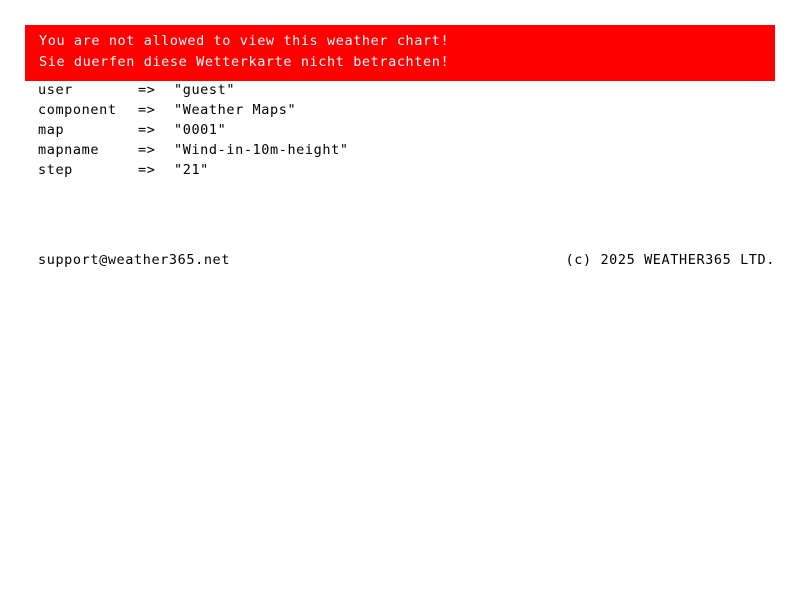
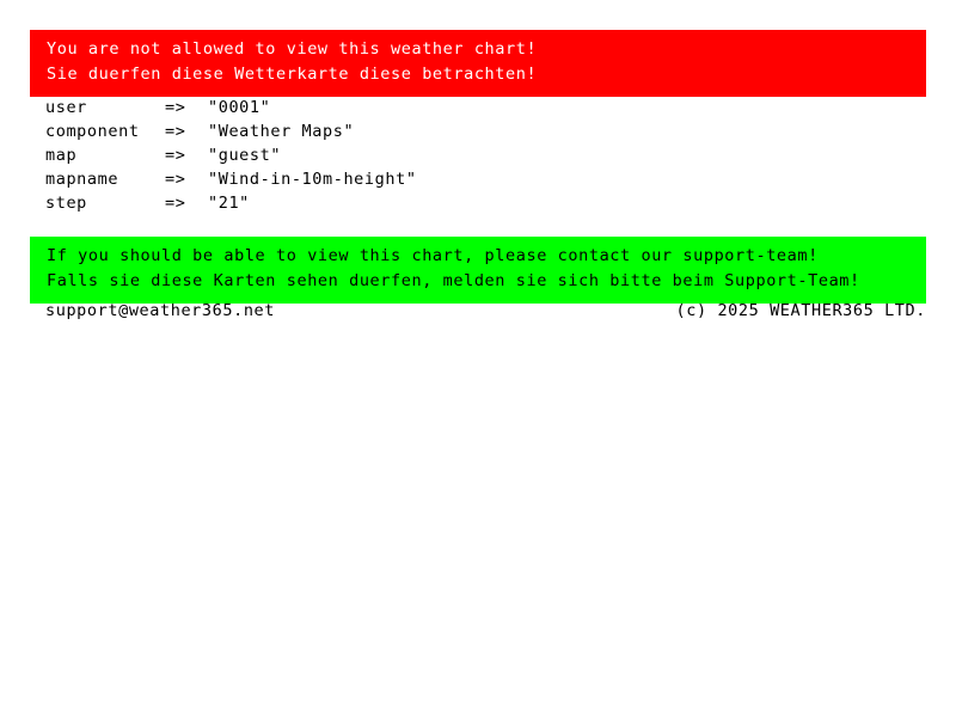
  You are not allowed to view this weather chart!
- Sie duerfen diese Wetterkarte nicht betrachten!
+ Sie duerfen diese Wetterkarte diese betrachten!
- user	=>	"guest"
+ user	=>	"0001"
  component	=>	"Weather Maps"
- map	=>	"0001"
+ map	=>	"guest"
  mapname	=>	"Wind-in-10m-height"
  step	=>	"21"
+ If you should be able to view this chart, please contact our support-team!
+ Falls sie diese Karten sehen duerfen, melden sie sich bitte beim Support-Team!
  support@weather365.net
  (c) 2025 WEATHER365 LTD.
